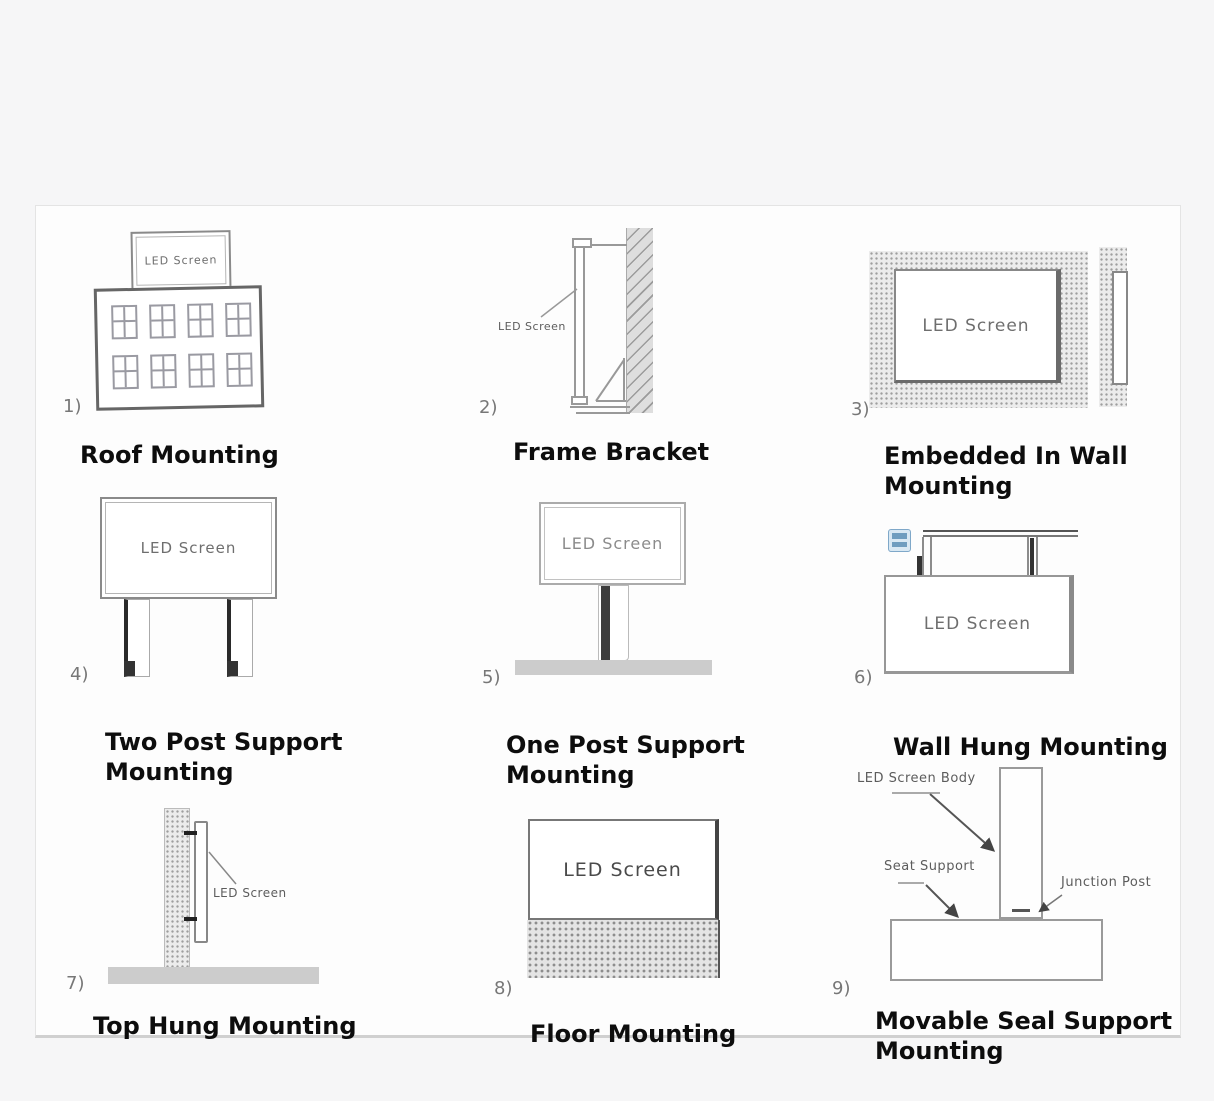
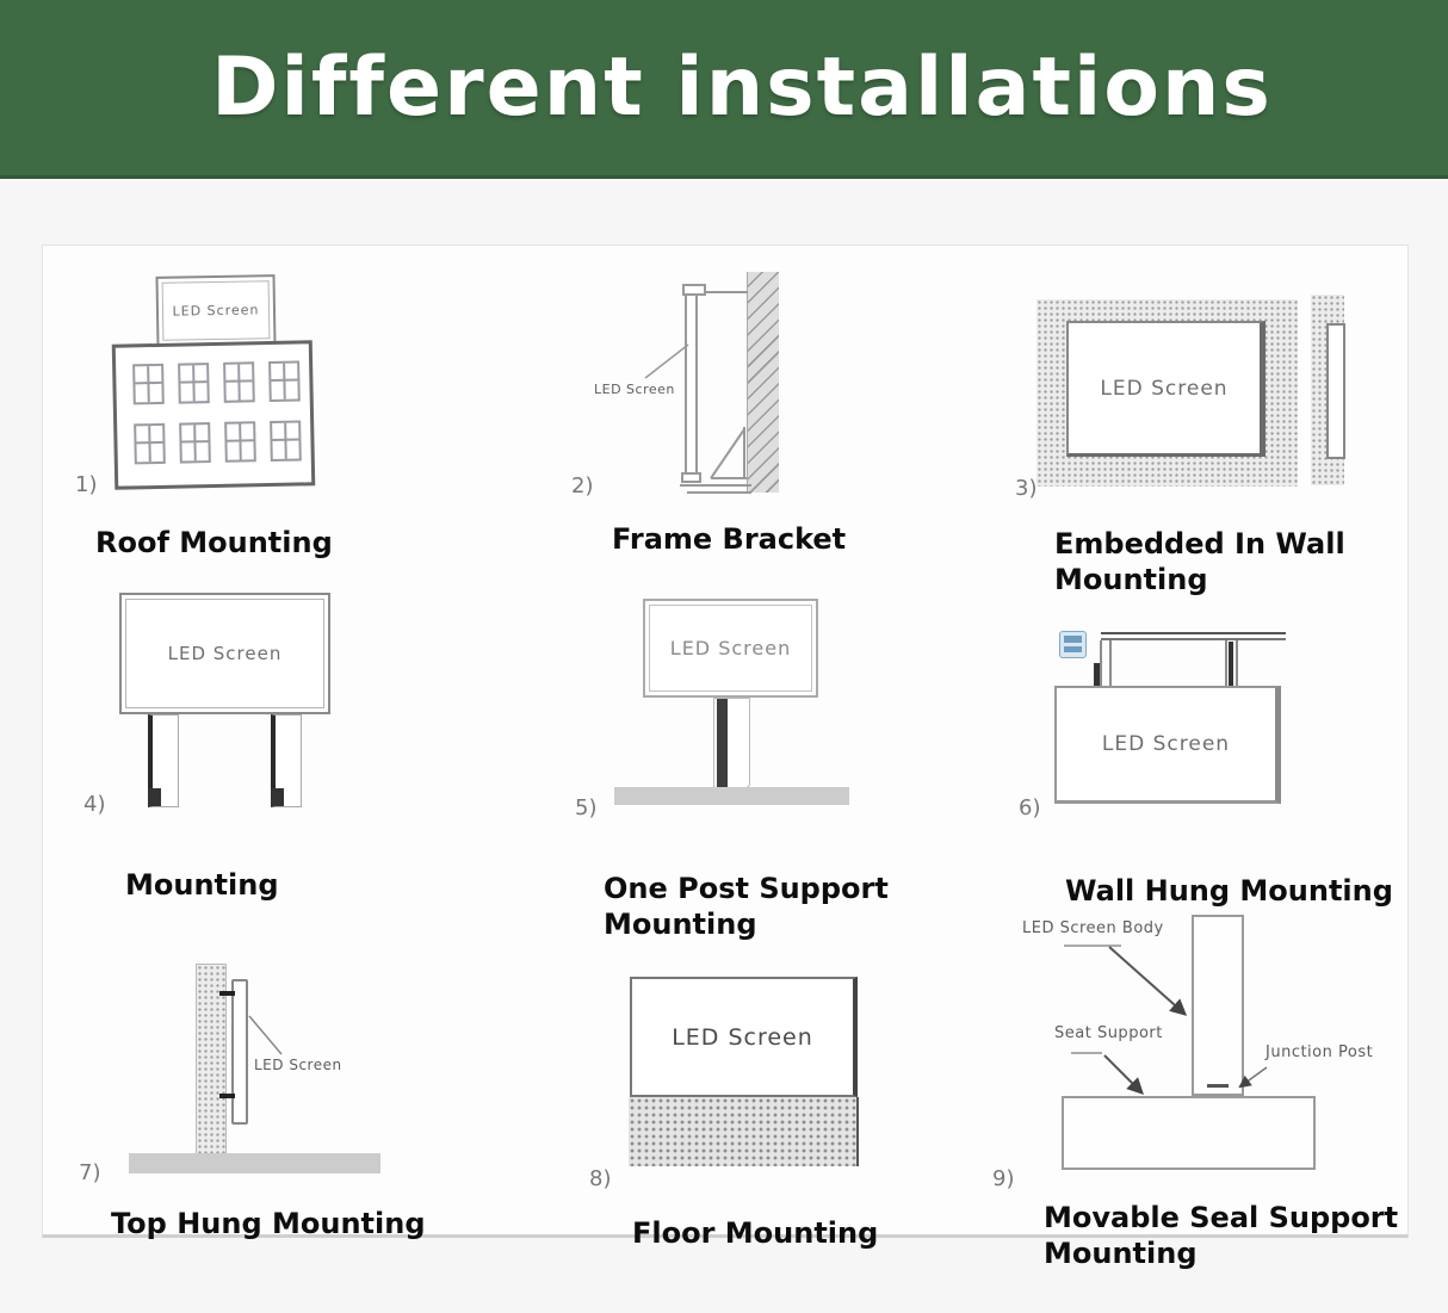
+ Different installations
  LED Screen
  1)
  Roof Mounting
  LED Screen
  2)
  Frame Bracket
  LED Screen
  3)
  Embedded In Wall
  Mounting
  LED Screen
  4)
- Two Post Support
  Mounting
  LED Screen
  5)
  One Post Support
  Mounting
  LED Screen
  6)
  Wall Hung Mounting
  LED Screen
  7)
  Top Hung Mounting
  LED Screen
  8)
  Floor Mounting
  LED Screen Body
  Seat Support
  Junction Post
  9)
  Movable Seal Support
  Mounting
